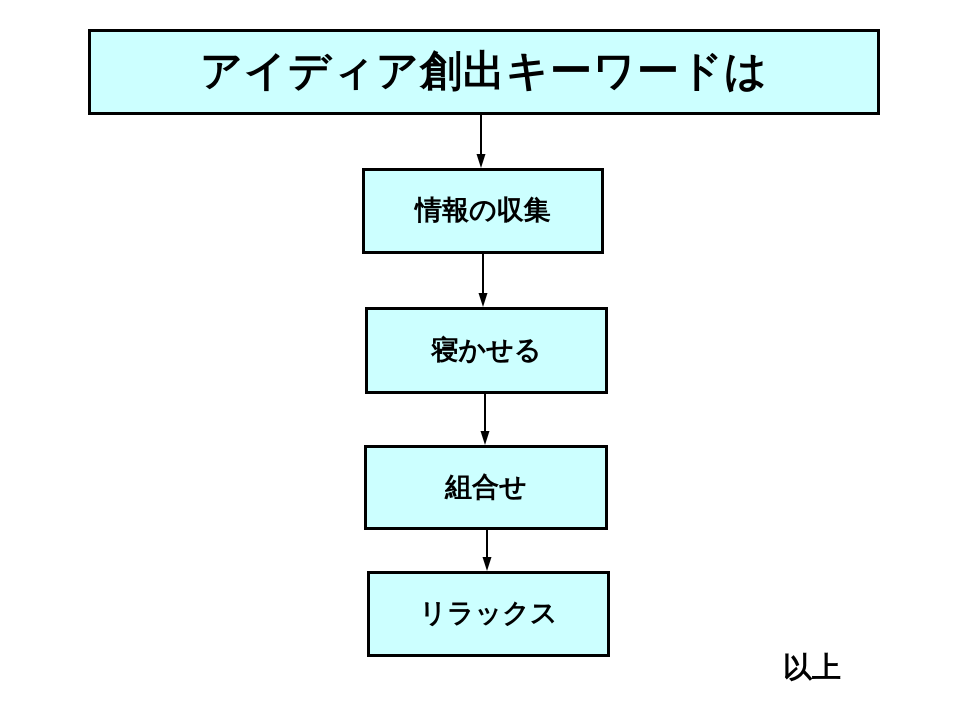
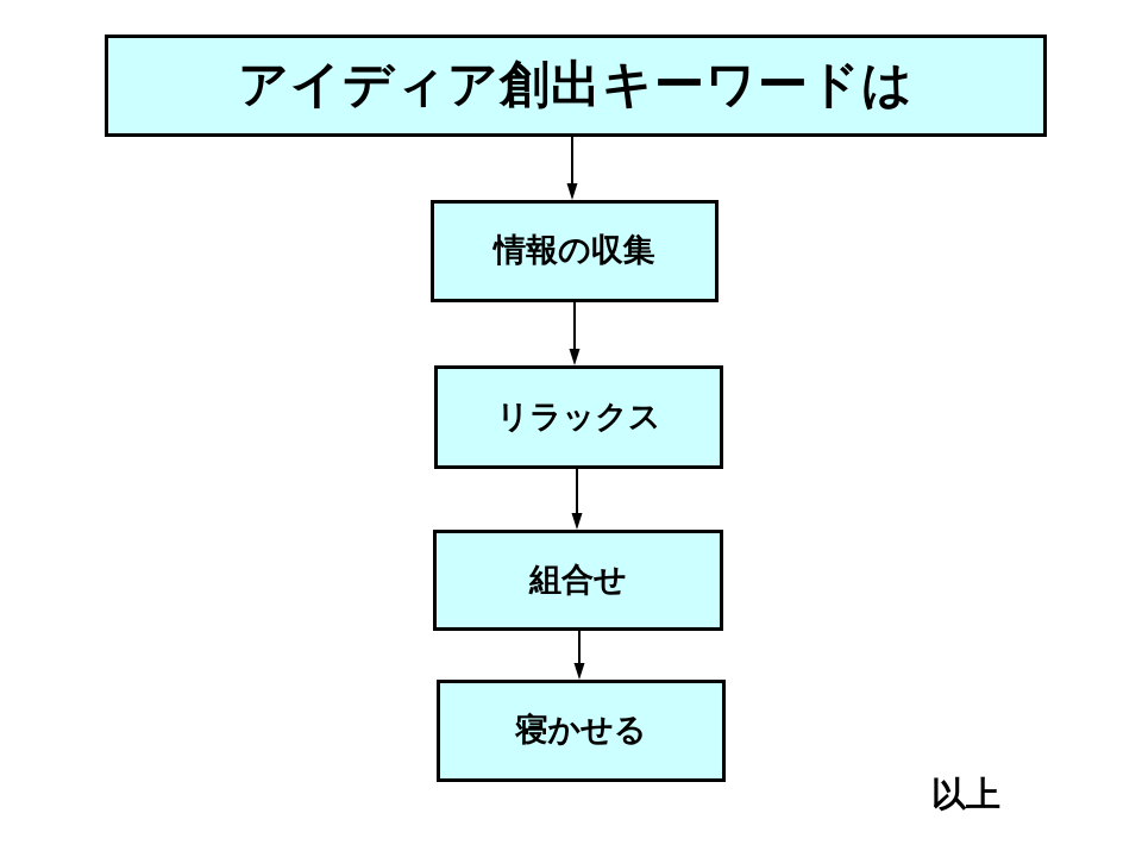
  アイディア創出キーワードは
  情報の収集
- 寝かせる
+ リラックス
  組合せ
- リラックス
+ 寝かせる
  以上
